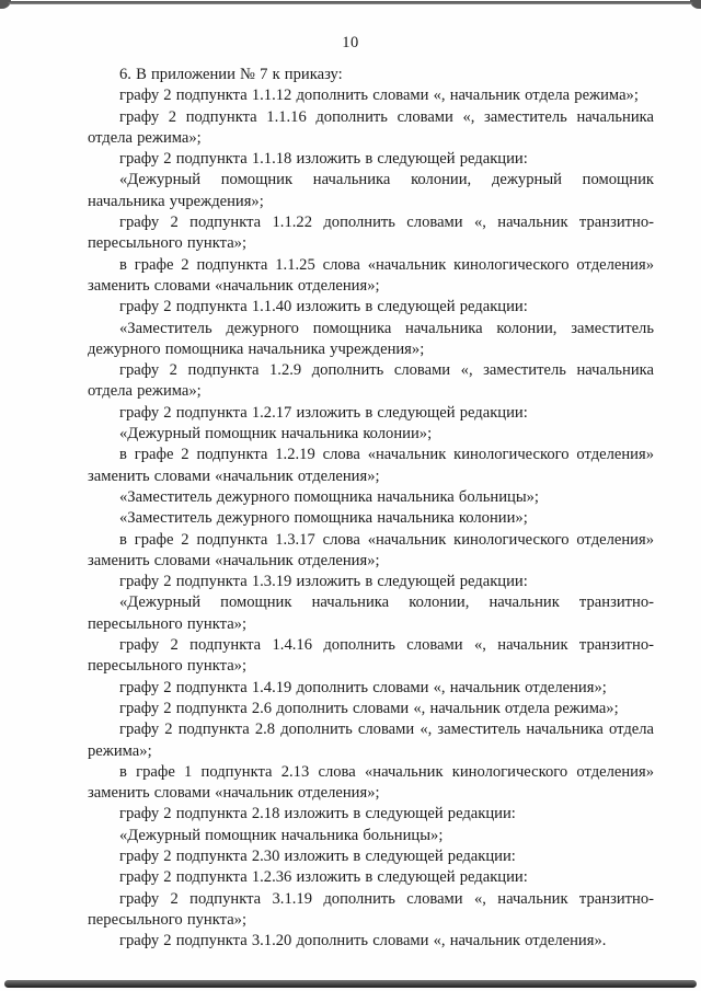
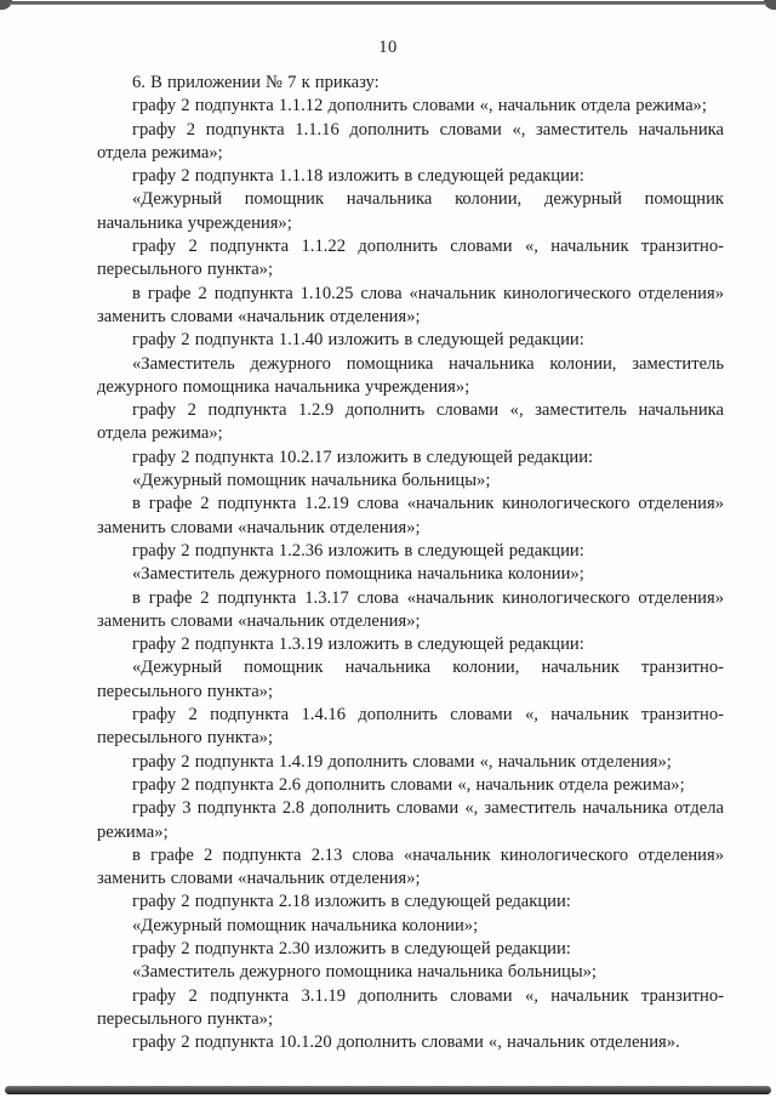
  10
  6. В приложении № 7 к приказу:
  графу 2 подпункта 1.1.12 дополнить словами «, начальник отдела режима»;
  графу 2 подпункта 1.1.16 дополнить словами «, заместитель начальника отдела режима»;
  графу 2 подпункта 1.1.18 изложить в следующей редакции:
  «Дежурный помощник начальника колонии, дежурный помощник начальника учреждения»;
  графу 2 подпункта 1.1.22 дополнить словами «, начальник транзитно-пересыльного пункта»;
- в графе 2 подпункта 1.1.25 слова «начальник кинологического отделения» заменить словами «начальник отделения»;
+ в графе 2 подпункта 1.10.25 слова «начальник кинологического отделения» заменить словами «начальник отделения»;
  графу 2 подпункта 1.1.40 изложить в следующей редакции:
  «Заместитель дежурного помощника начальника колонии, заместитель дежурного помощника начальника учреждения»;
  графу 2 подпункта 1.2.9 дополнить словами «, заместитель начальника отдела режима»;
- графу 2 подпункта 1.2.17 изложить в следующей редакции:
+ графу 2 подпункта 10.2.17 изложить в следующей редакции:
- «Дежурный помощник начальника колонии»;
+ «Дежурный помощник начальника больницы»;
  в графе 2 подпункта 1.2.19 слова «начальник кинологического отделения» заменить словами «начальник отделения»;
- «Заместитель дежурного помощника начальника больницы»;
+ графу 2 подпункта 1.2.36 изложить в следующей редакции:
  «Заместитель дежурного помощника начальника колонии»;
  в графе 2 подпункта 1.3.17 слова «начальник кинологического отделения» заменить словами «начальник отделения»;
  графу 2 подпункта 1.3.19 изложить в следующей редакции:
  «Дежурный помощник начальника колонии, начальник транзитно-пересыльного пункта»;
  графу 2 подпункта 1.4.16 дополнить словами «, начальник транзитно-пересыльного пункта»;
  графу 2 подпункта 1.4.19 дополнить словами «, начальник отделения»;
  графу 2 подпункта 2.6 дополнить словами «, начальник отдела режима»;
- графу 2 подпункта 2.8 дополнить словами «, заместитель начальника отдела режима»;
+ графу 3 подпункта 2.8 дополнить словами «, заместитель начальника отдела режима»;
- в графе 1 подпункта 2.13 слова «начальник кинологического отделения» заменить словами «начальник отделения»;
+ в графе 2 подпункта 2.13 слова «начальник кинологического отделения» заменить словами «начальник отделения»;
  графу 2 подпункта 2.18 изложить в следующей редакции:
- «Дежурный помощник начальника больницы»;
+ «Дежурный помощник начальника колонии»;
  графу 2 подпункта 2.30 изложить в следующей редакции:
- графу 2 подпункта 1.2.36 изложить в следующей редакции:
+ «Заместитель дежурного помощника начальника больницы»;
  графу 2 подпункта 3.1.19 дополнить словами «, начальник транзитно-пересыльного пункта»;
- графу 2 подпункта 3.1.20 дополнить словами «, начальник отделения».
+ графу 2 подпункта 10.1.20 дополнить словами «, начальник отделения».
